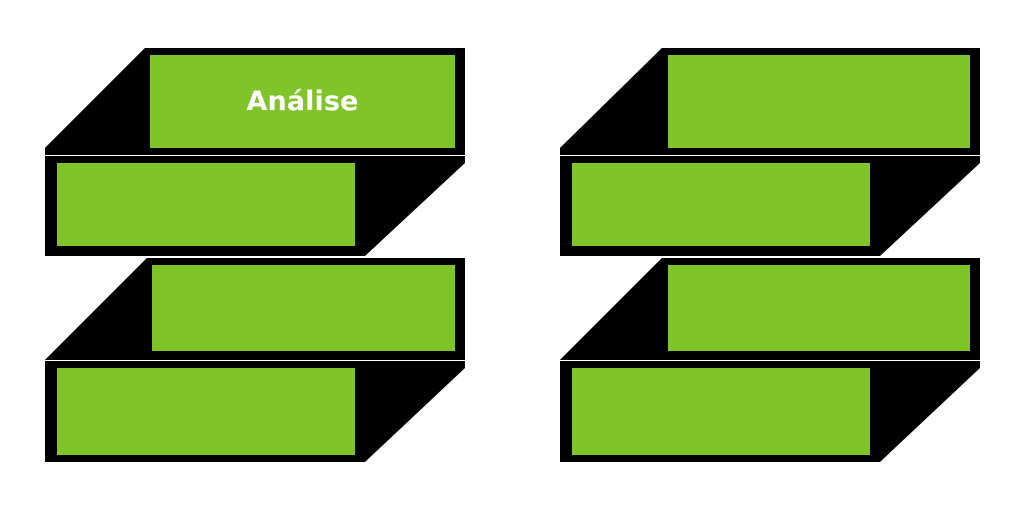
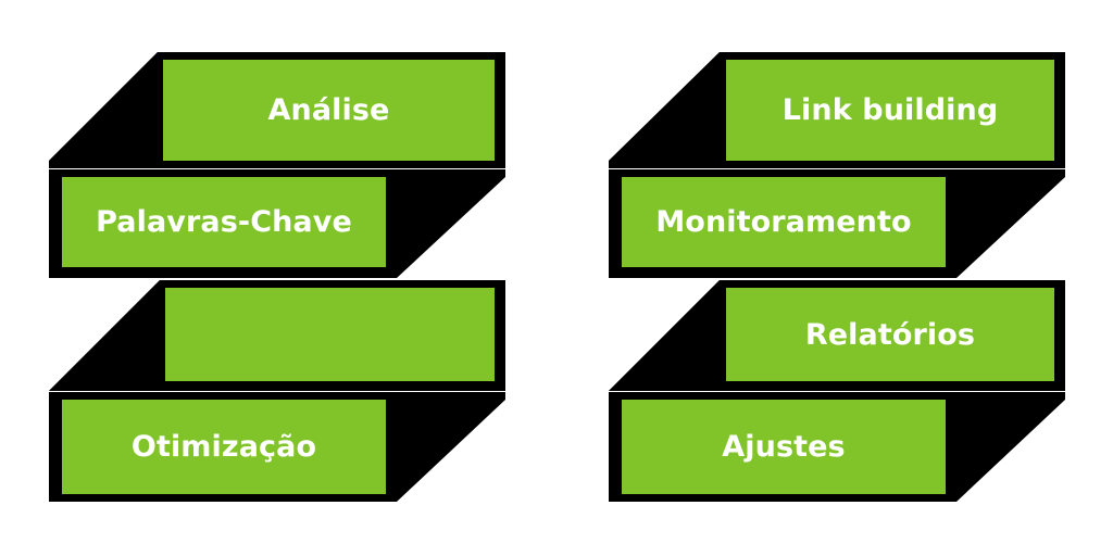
  Análise
+ Palavras-Chave
+ Otimização
+ Link building
+ Monitoramento
+ Relatórios
+ Ajustes
